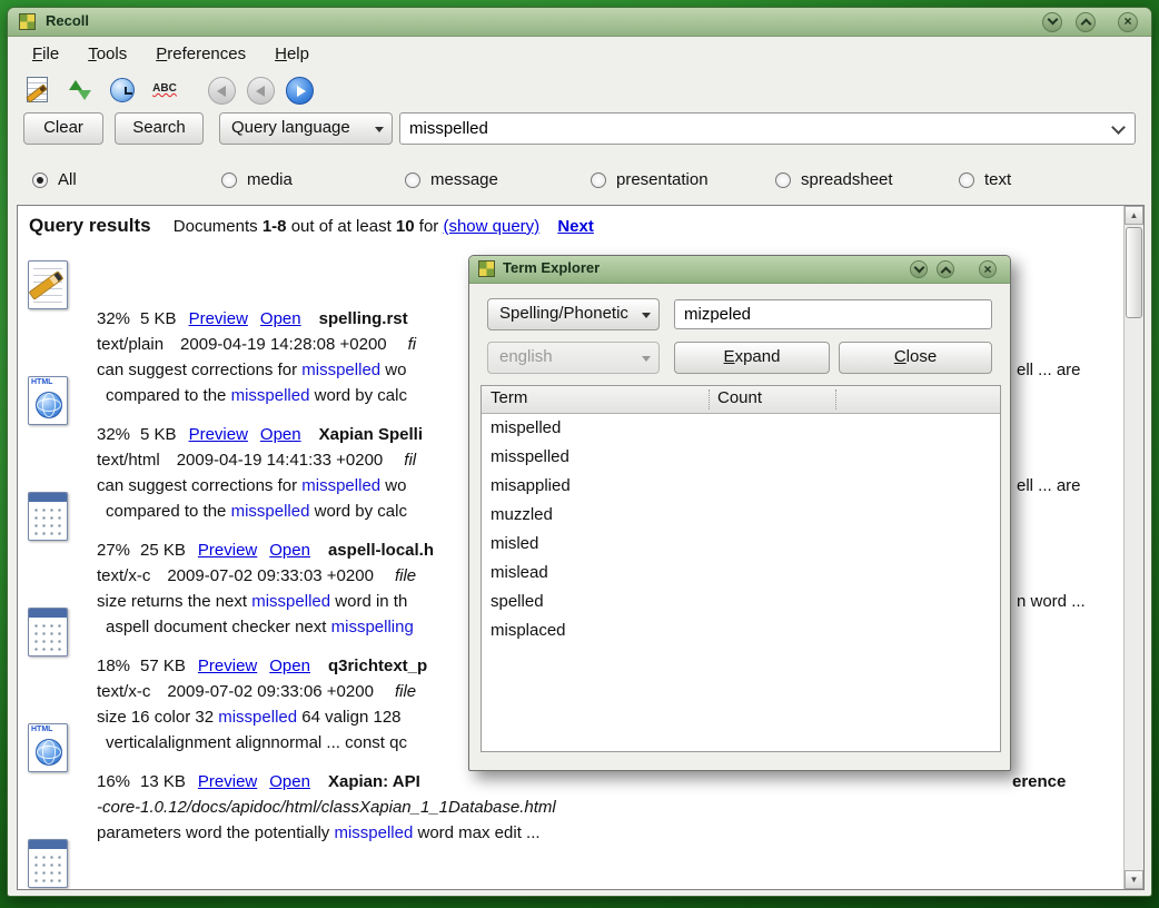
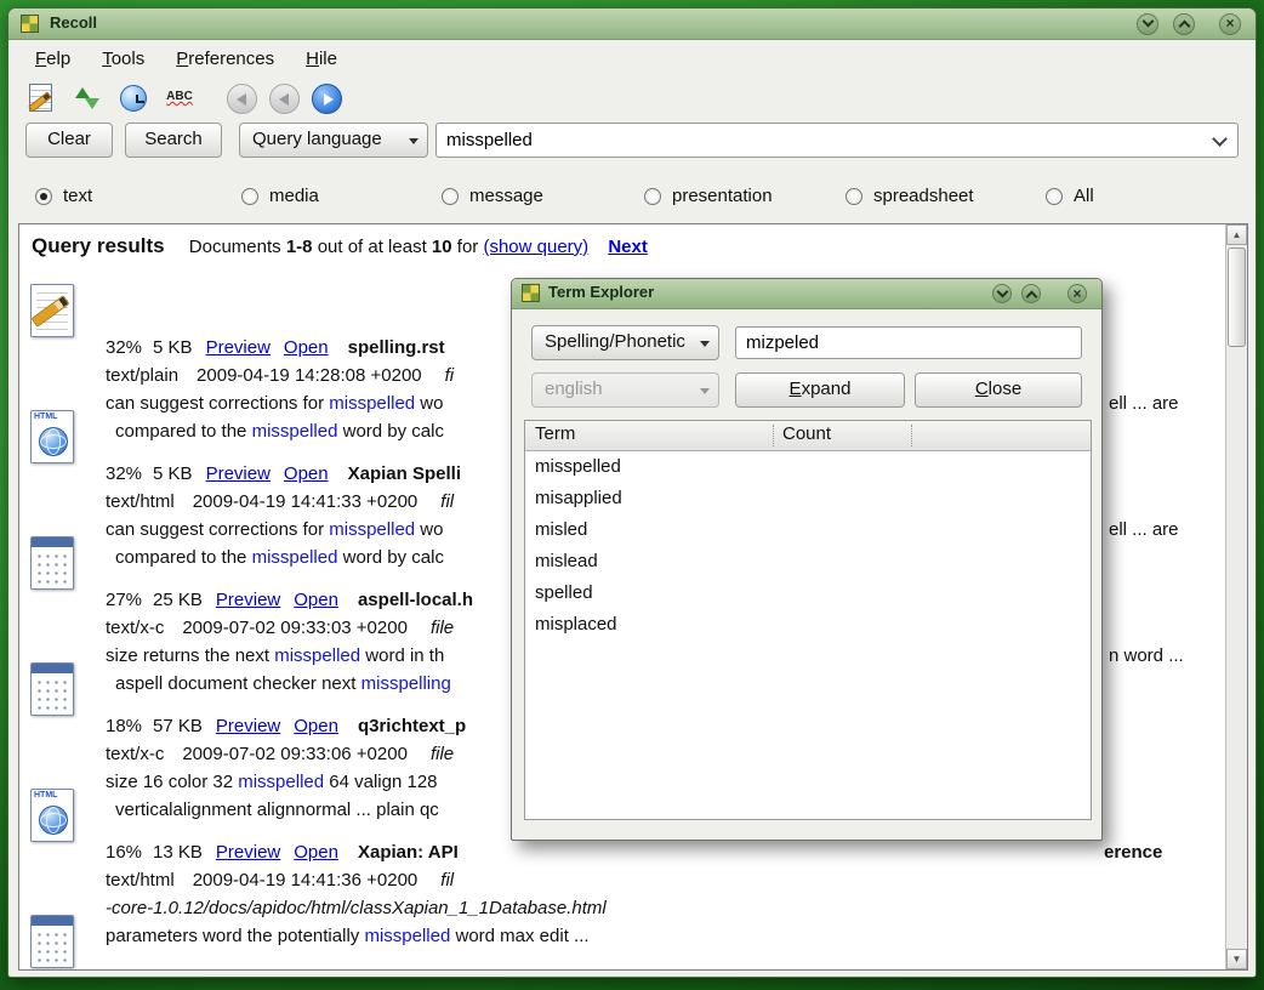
  Recoll
  ×
- File
+ Felp
  Tools
  Preferences
- Help
+ Hile
  ABC
  Clear
  Search
  Query language
  misspelled
- All
+ text
  media
  message
  presentation
  spreadsheet
- text
+ All
  Query results Documents 1-8 out of at least 10 for (show query) Next
  32% 5 KB Preview Open spelling.rst
  text/plain 2009-04-19 14:28:08 +0200 fi
  ell ... are
  can suggest corrections for misspelled wo
  compared to the misspelled word by calc
  32% 5 KB Preview Open Xapian Spelli
  text/html 2009-04-19 14:41:33 +0200 fil
  ell ... are
  can suggest corrections for misspelled wo
  compared to the misspelled word by calc
  27% 25 KB Preview Open aspell-local.h
  text/x-c 2009-07-02 09:33:03 +0200 file
  n word ...
  size returns the next misspelled word in th
  aspell document checker next misspelling
  18% 57 KB Preview Open q3richtext_p
  text/x-c 2009-07-02 09:33:06 +0200 file
  size 16 color 32 misspelled 64 valign 128
- verticalalignment alignnormal ... const qc
+ verticalalignment alignnormal ... plain qc
  16% 13 KB Preview Open Xapian: API
  erence
+ text/html 2009-04-19 14:41:36 +0200 fil
  -core-1.0.12/docs/apidoc/html/classXapian_1_1Database.html
  parameters word the potentially misspelled word max edit ...
  ▲
  ▼
  Term Explorer
  ×
  Spelling/Phonetic
  mizpeled
  english
  Expand
  Close
  Term
  Count
- mispelled
  misspelled
  misapplied
- muzzled
  misled
  mislead
  spelled
  misplaced
